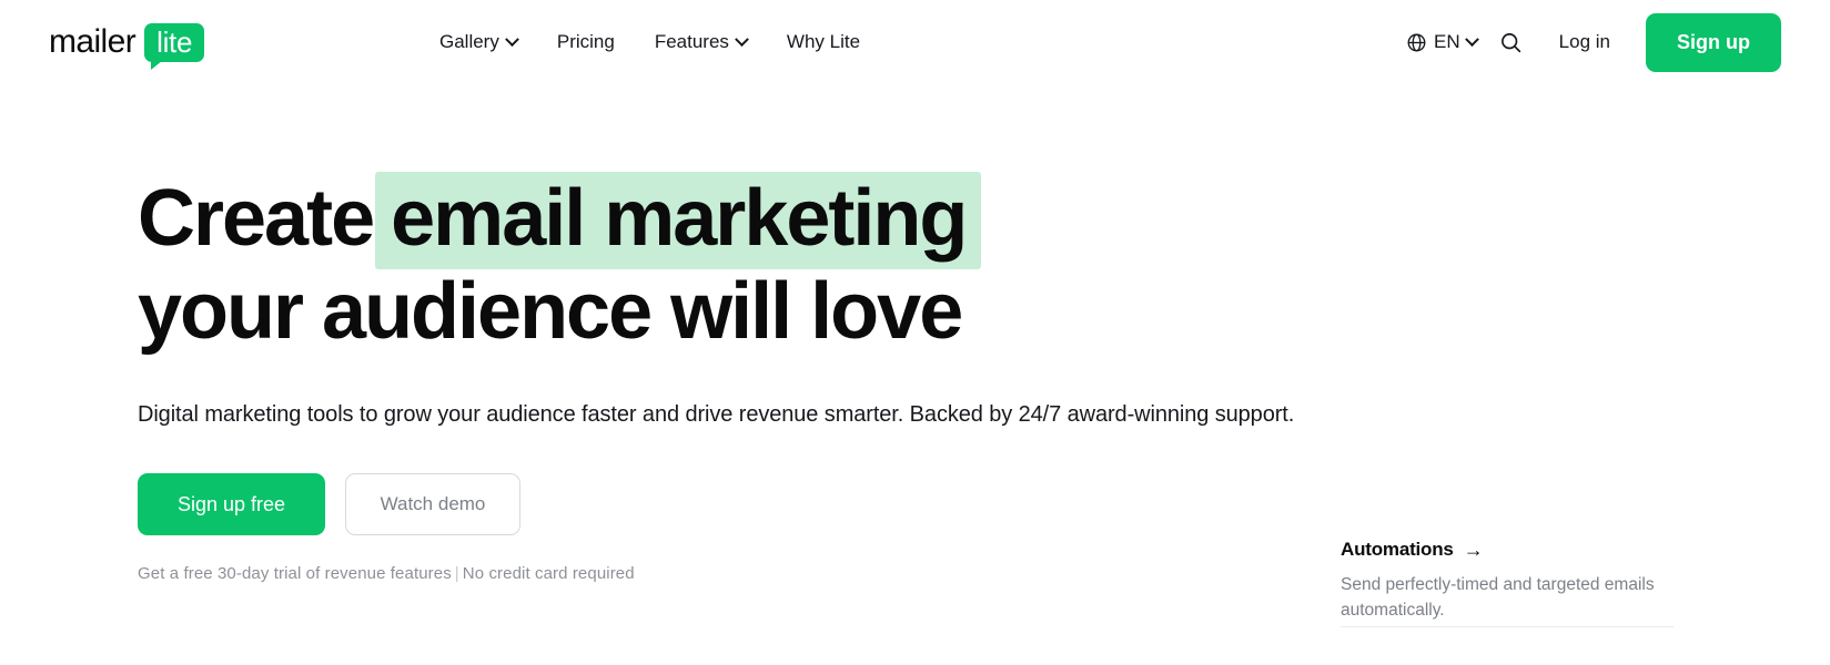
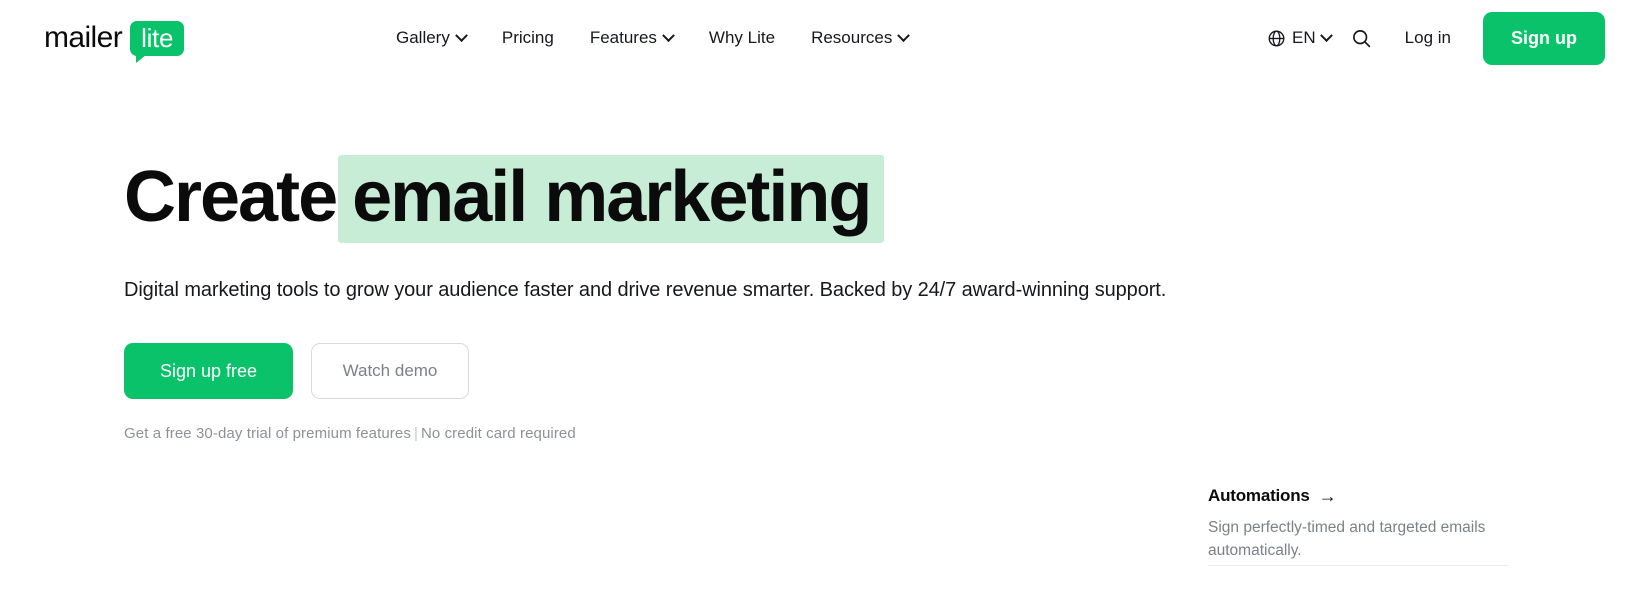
  mailer
  lite
  Gallery
  Pricing
  Features
  Why Lite
+ Resources
  EN
  Log in
  Sign up
  Create email marketing
- your audience will love
  Digital marketing tools to grow your audience faster and drive revenue smarter. Backed by 24/7 award-winning support.
  Sign up free
  Watch demo
- Get a free 30-day trial of revenue features | No credit card required
+ Get a free 30-day trial of premium features | No credit card required
  Automations
  →
- Send perfectly-timed and targeted emails automatically.
+ Sign perfectly-timed and targeted emails automatically.
